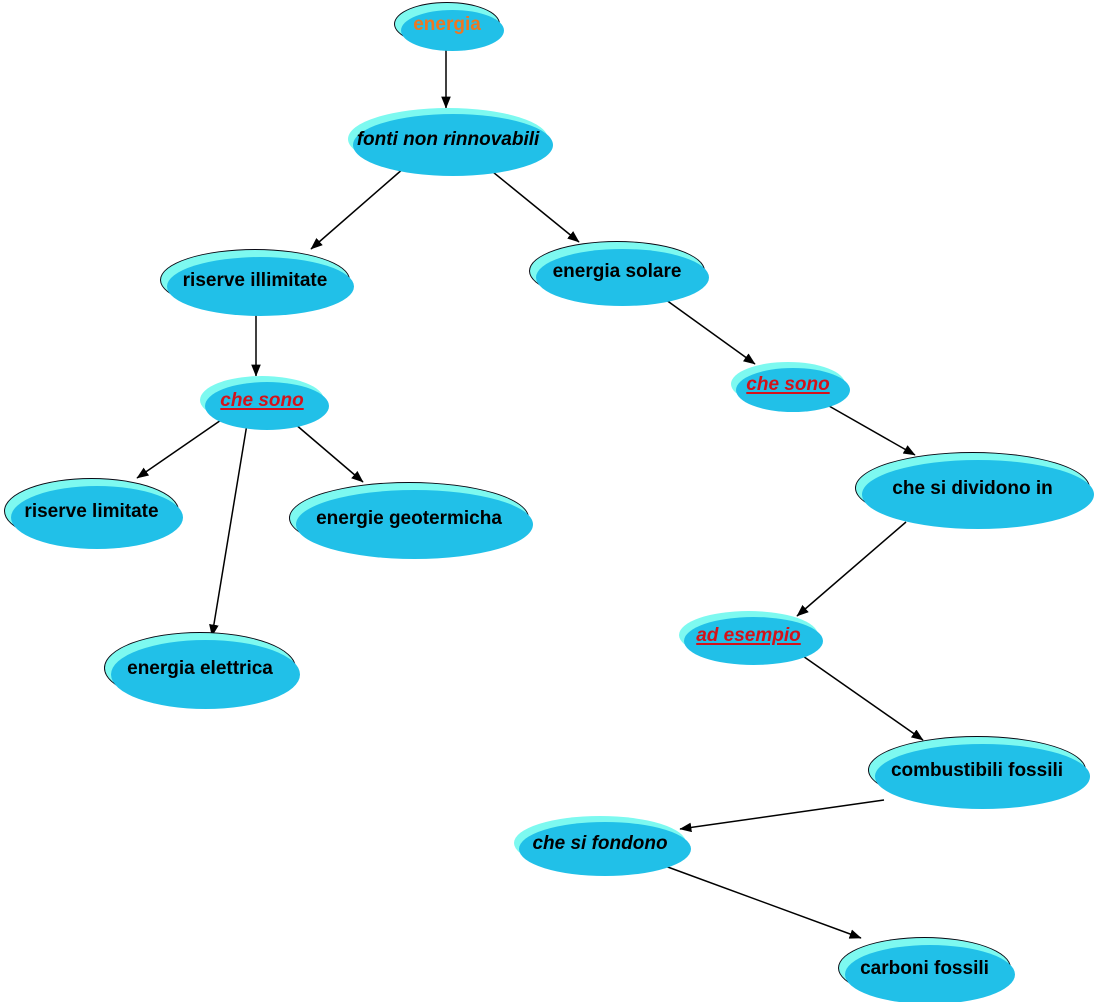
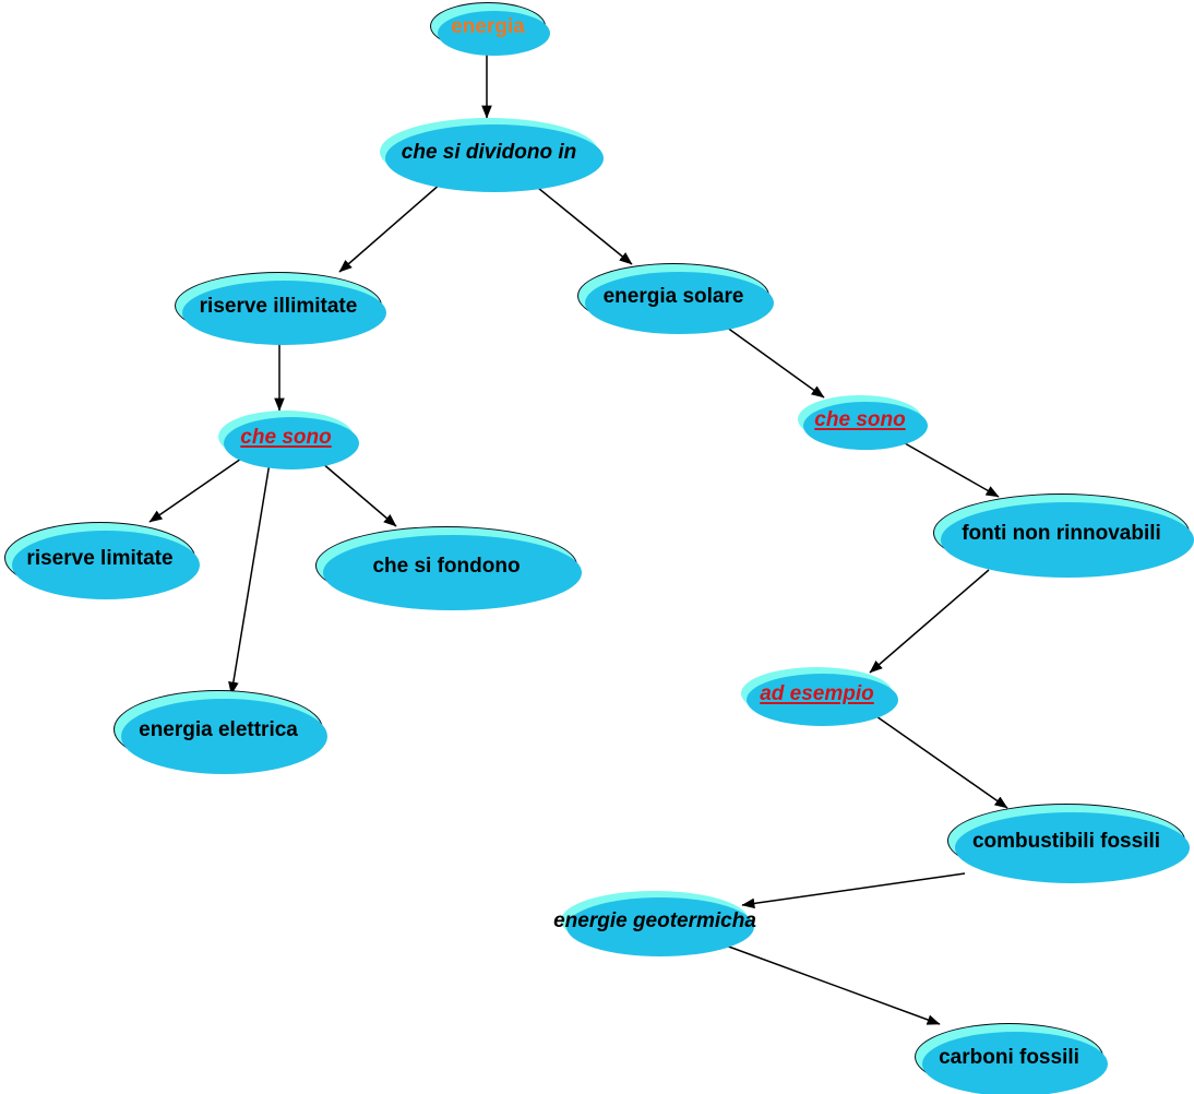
  energia
- fonti non rinnovabili
+ che si dividono in
  riserve illimitate
  energia solare
  che sono
  che sono
  riserve limitate
- energie geotermicha
+ che si fondono
  energia elettrica
- che si dividono in
+ fonti non rinnovabili
  ad esempio
  combustibili fossili
- che si fondono
+ energie geotermicha
  carboni fossili
